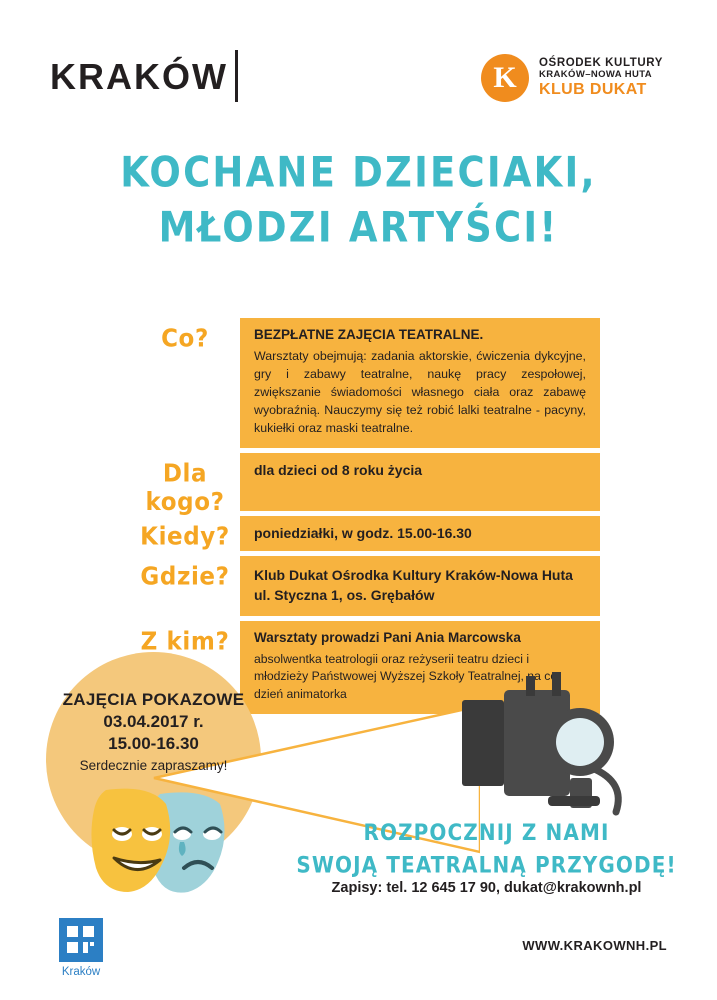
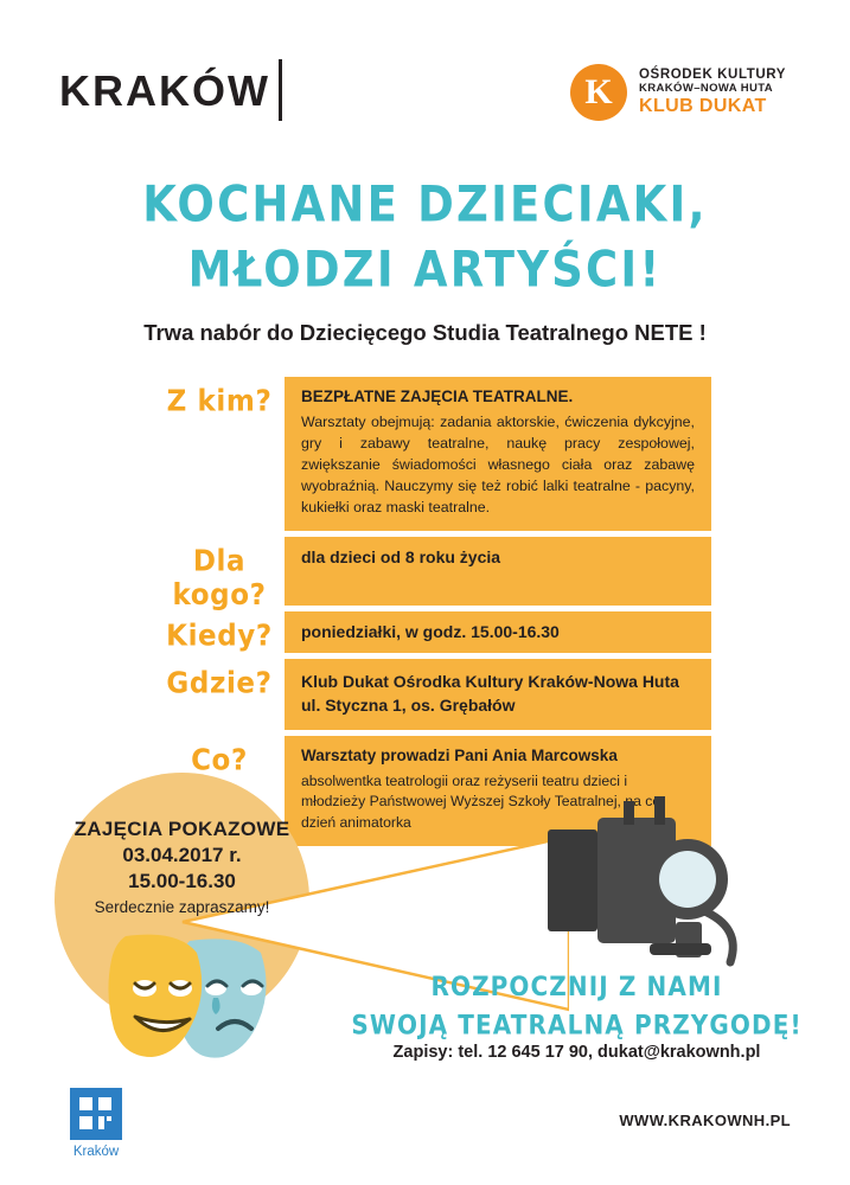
  KRAKÓW
  K
  OŚRODEK KULTURY
  KRAKÓW–NOWA HUTA
  KLUB DUKAT
  KOCHANE DZIECIAKI,
  MŁODZI ARTYŚCI!
+ Trwa nabór do Dziecięcego Studia Teatralnego NETE !
- Co?
+ Z kim?
  BEZPŁATNE ZAJĘCIA TEATRALNE.
  Warsztaty obejmują: zadania aktorskie, ćwiczenia dykcyjne, gry i zabawy teatralne, naukę pracy zespołowej, zwiększanie świadomości własnego ciała oraz zabawę wyobraźnią. Nauczymy się też robić lalki teatralne - pacyny, kukiełki oraz maski teatralne.
  Dla kogo?
  dla dzieci od 8 roku życia
  Kiedy?
  poniedziałki, w godz. 15.00-16.30
  Gdzie?
  Klub Dukat Ośrodka Kultury Kraków-Nowa Huta
  ul. Styczna 1, os. Grębałów
- Z kim?
+ Co?
  Warsztaty prowadzi Pani Ania Marcowska
  absolwentka teatrologii oraz reżyserii teatru dzieci i młodzieży Państwowej Wyższej Szkoły Teatralnej,a c dzień animatorka
  ZAJĘCIA POKAZOWE
  03.04.2017 r.
  15.00-16.30
  Serdecznie zapraszamy!
  ROZPOCZNIJ Z NAMI
  SWOJĄ TEATRALNĄ PRZYGODĘ!
  Zapisy: tel. 12 645 17 90, dukat@krakownh.pl
  Kraków
  WWW.KRAKOWNH.PL
